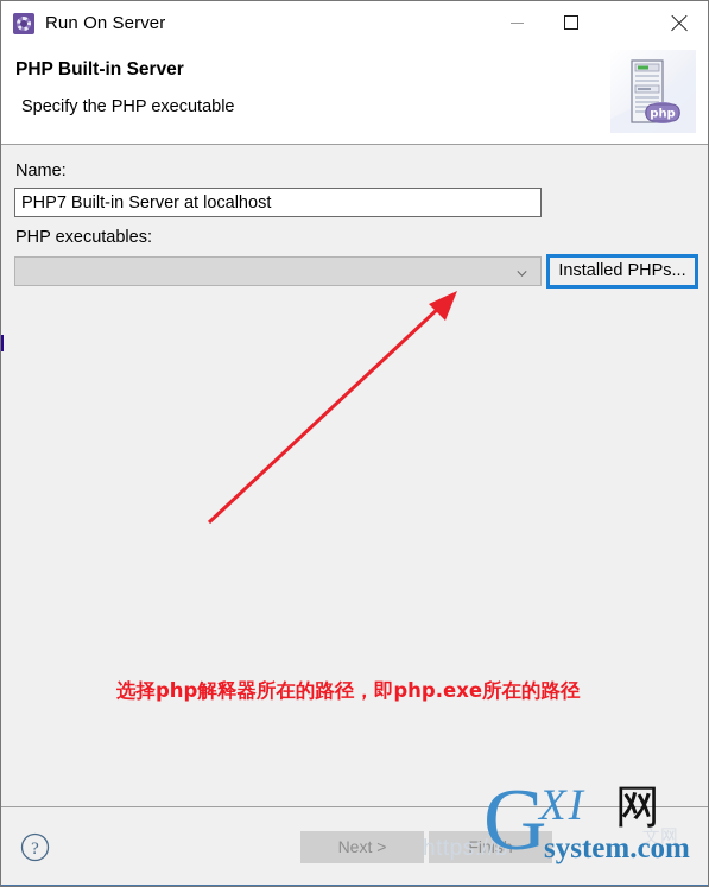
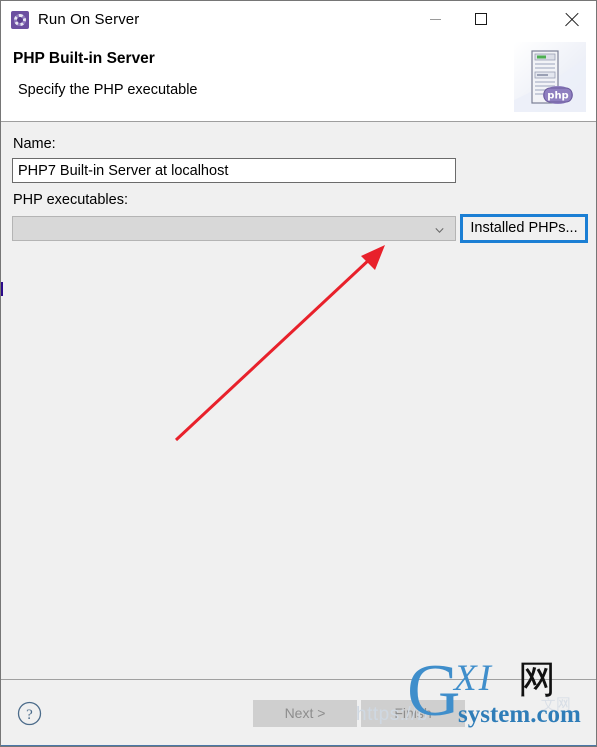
  Run On Server
  PHP Built-in Server
  Specify the PHP executable
  php
  Name:
  PHP7 Built-in Server at localhost
  PHP executables:
  Installed PHPs...
- 选择php解释器所在的路径，即php.exe所在的路径
  ?
  Next >
  Finish
  https://b
  文网
  G
  XI
  网
  system.com
